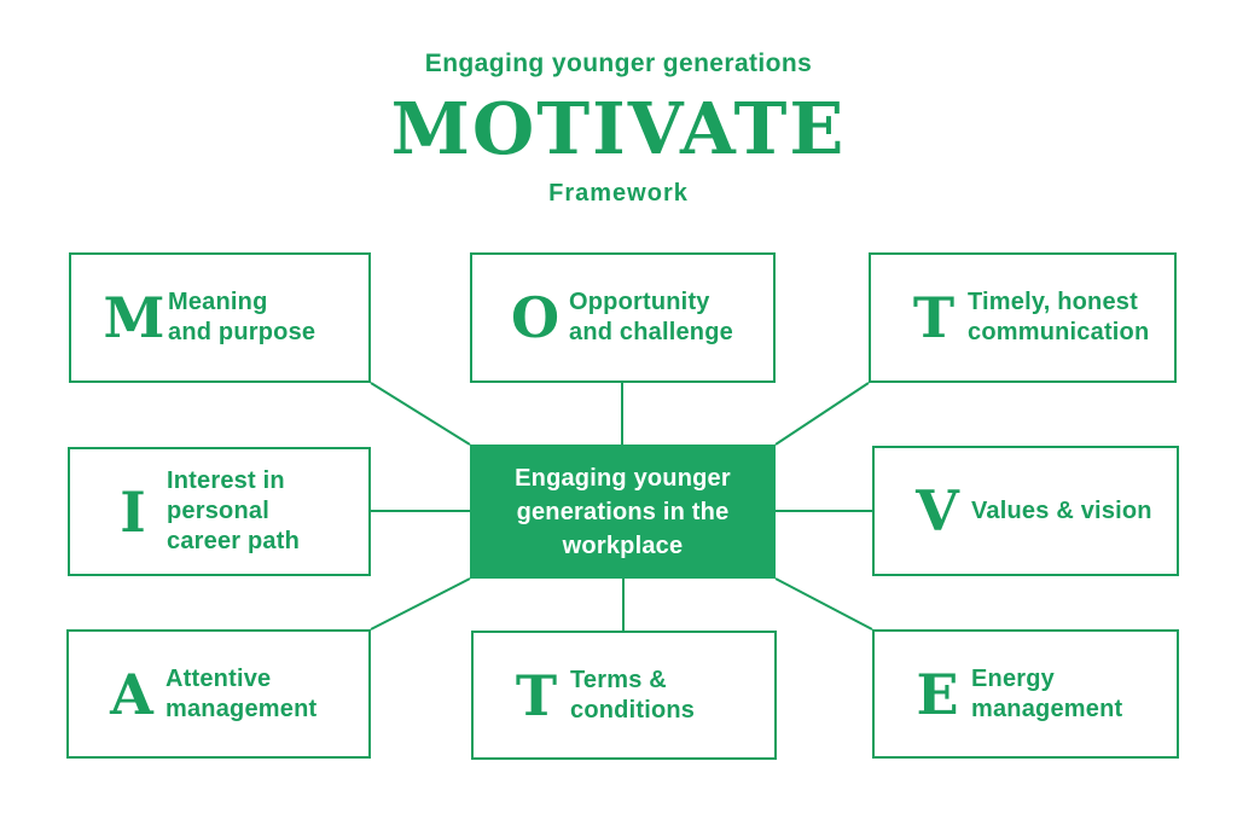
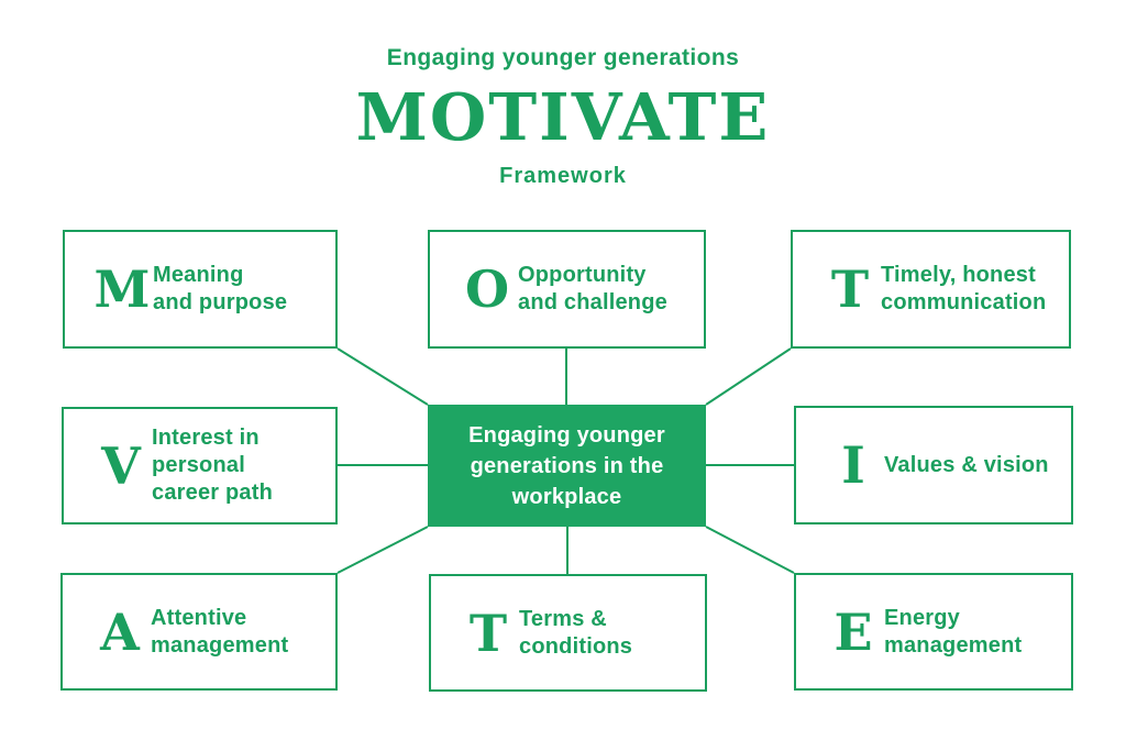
  Engaging younger generations
  MOTIVATE
  Framework
  M
  Meaning
  and purpose
  O
  Opportunity
  and challenge
  T
  Timely, honest
  communication
- I
+ V
  Interest in
  personal
  career path
- V
+ I
  Values & vision
  A
  Attentive
  management
  T
  Terms &
  conditions
  E
  Energy
  management
  Engaging younger
  generations in the
  workplace
